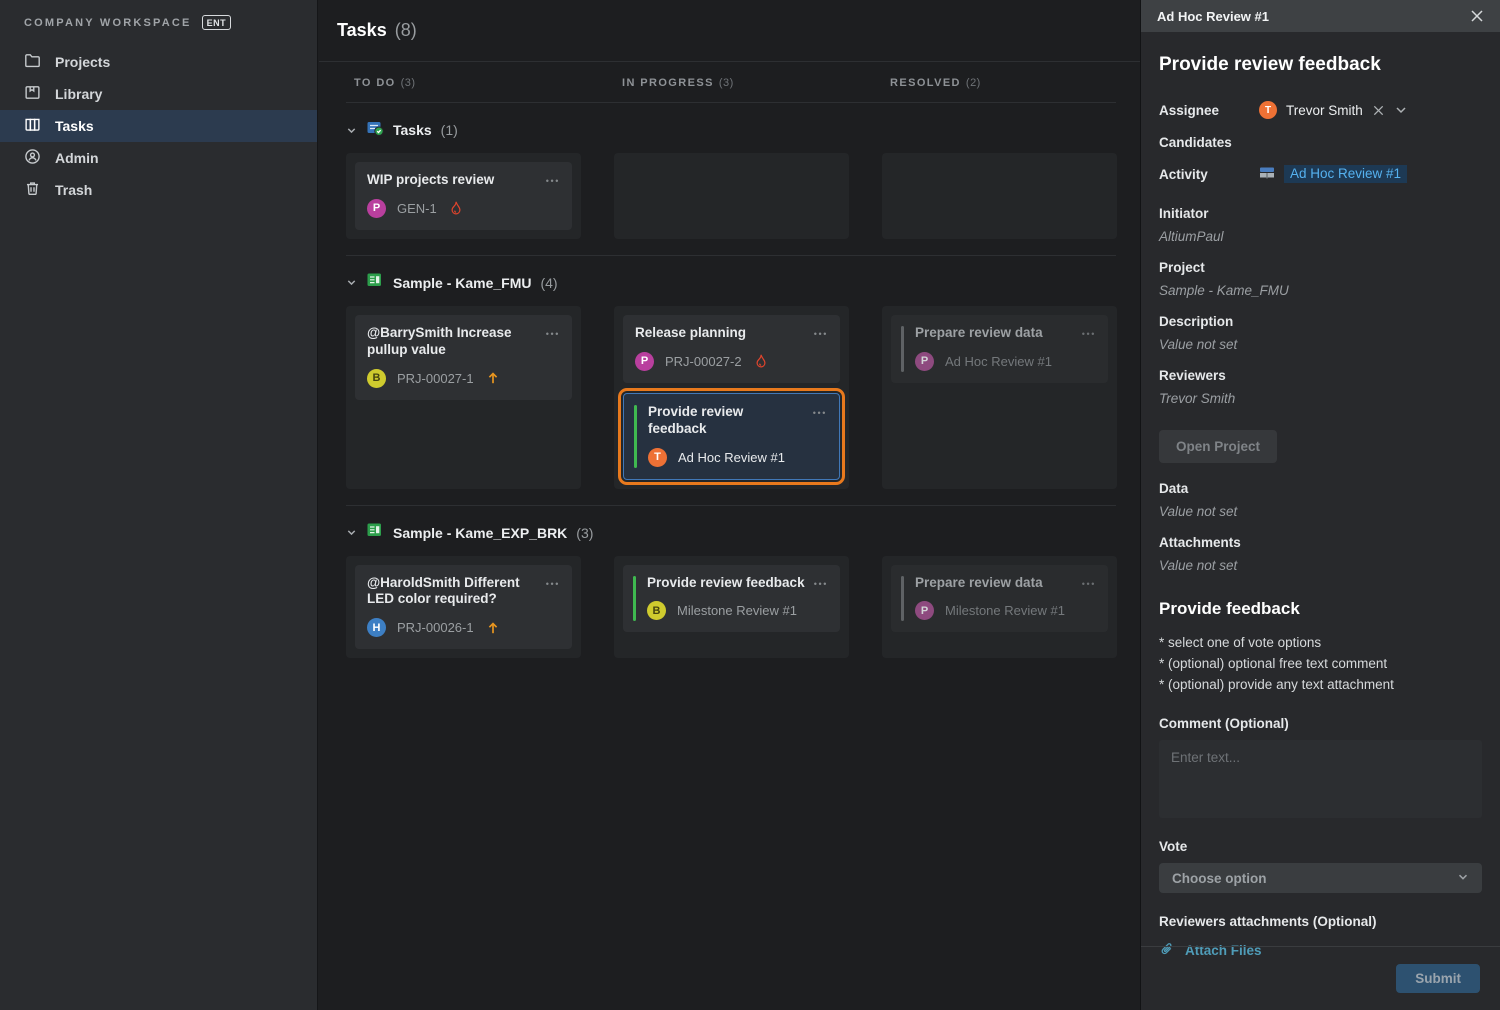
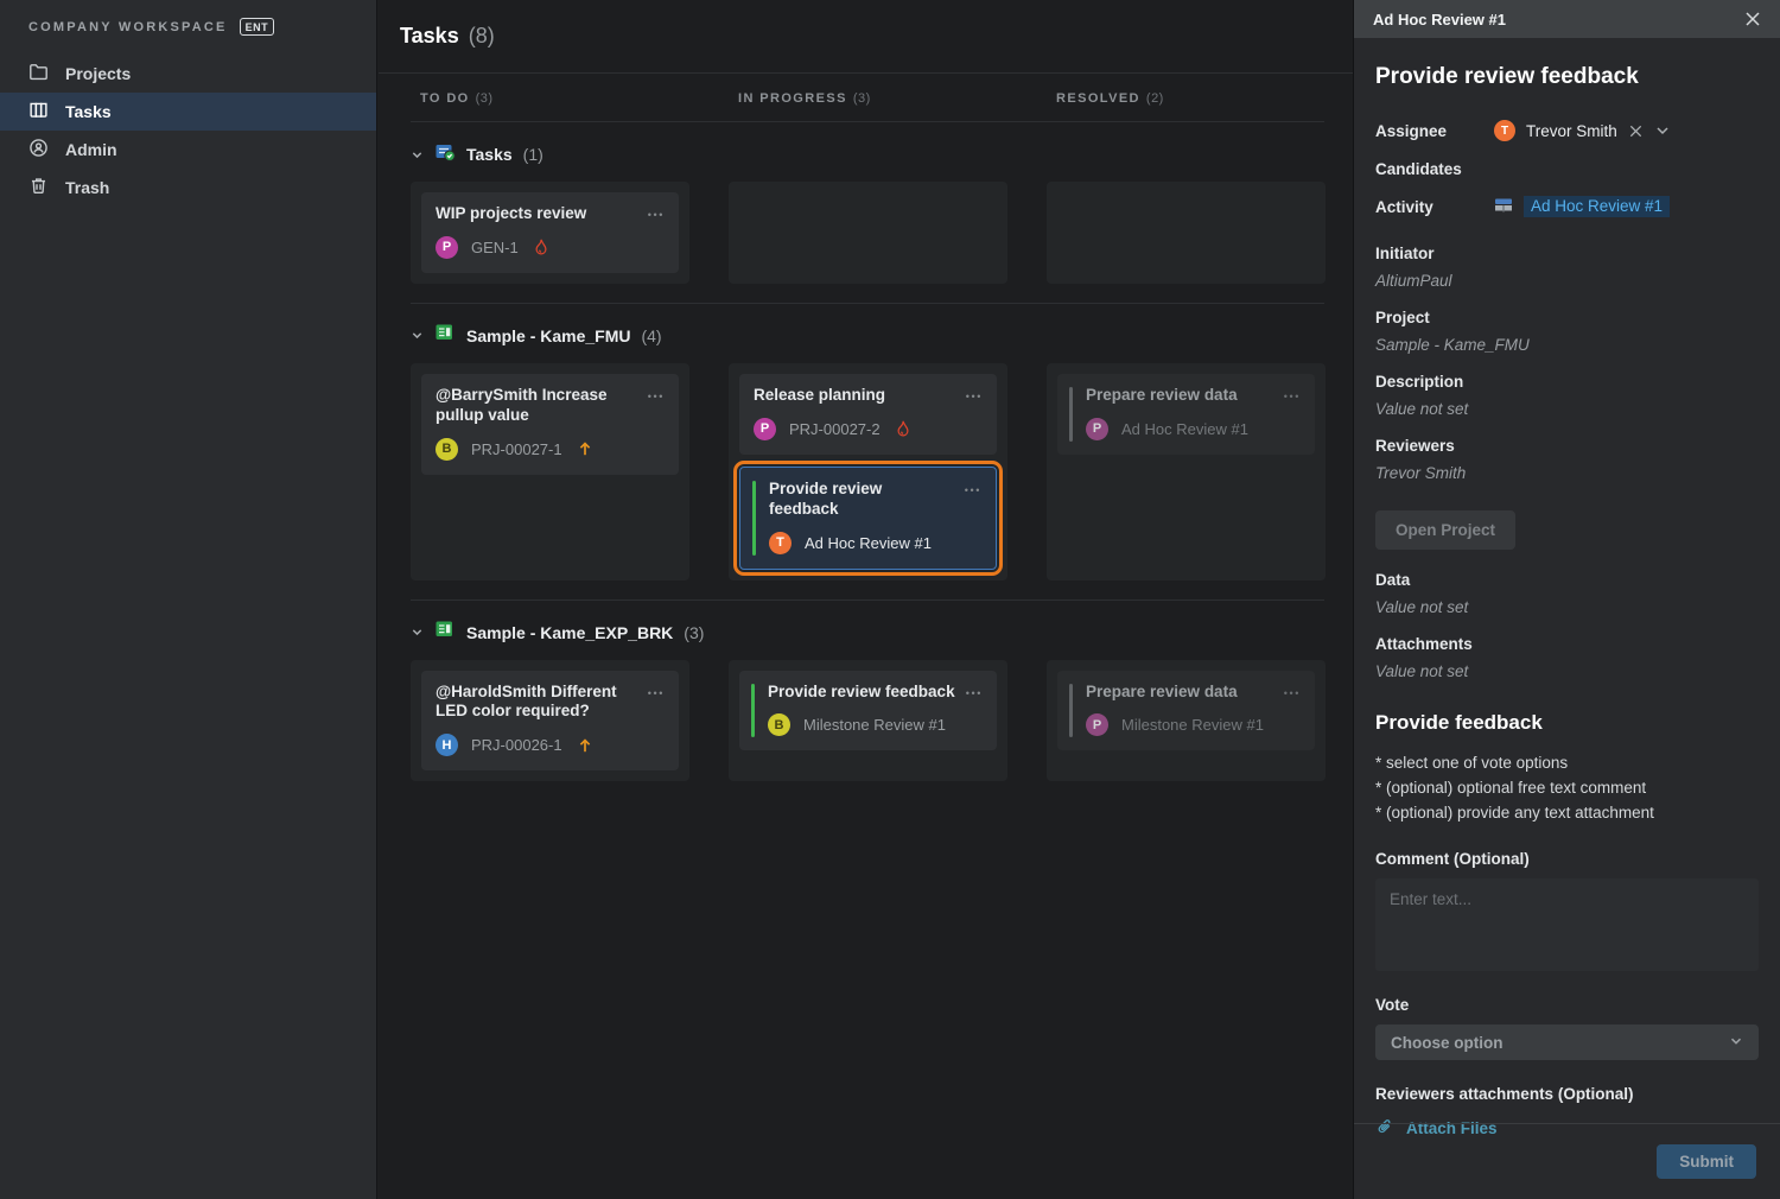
  COMPANY WORKSPACE
  ENT
  Projects
- Library
  Tasks
  Admin
  Trash
  Tasks
  (8)
  TO DO (3)
  IN PROGRESS (3)
  RESOLVED (2)
  Tasks
  (1)
  WIP projects review
  •••
  P
  GEN-1
  Sample - Kame_FMU
  (4)
  @BarrySmith Increase pullup value
  •••
  B
  PRJ-00027-1
  Release planning
  •••
  P
  PRJ-00027-2
  Provide review feedback
  •••
  T
  Ad Hoc Review #1
  Prepare review data
  •••
  P
  Ad Hoc Review #1
  Sample - Kame_EXP_BRK
  (3)
  @HaroldSmith Different LED color required?
  •••
  H
  PRJ-00026-1
  Provide review feedback
  •••
  B
  Milestone Review #1
  Prepare review data
  •••
  P
  Milestone Review #1
  Ad Hoc Review #1
  Provide review feedback
  Assignee
  T
  Trevor Smith
  Candidates
  Activity
  Ad Hoc Review #1
  Initiator
  AltiumPaul
  Project
  Sample - Kame_FMU
  Description
  Value not set
  Reviewers
  Trevor Smith
  Open Project
  Data
  Value not set
  Attachments
  Value not set
  Provide feedback
  * select one of vote options
  * (optional) optional free text comment
  * (optional) provide any text attachment
  Comment (Optional)
  Enter text...
  Vote
  Choose option
  Reviewers attachments (Optional)
  Attach Files
  Submit
